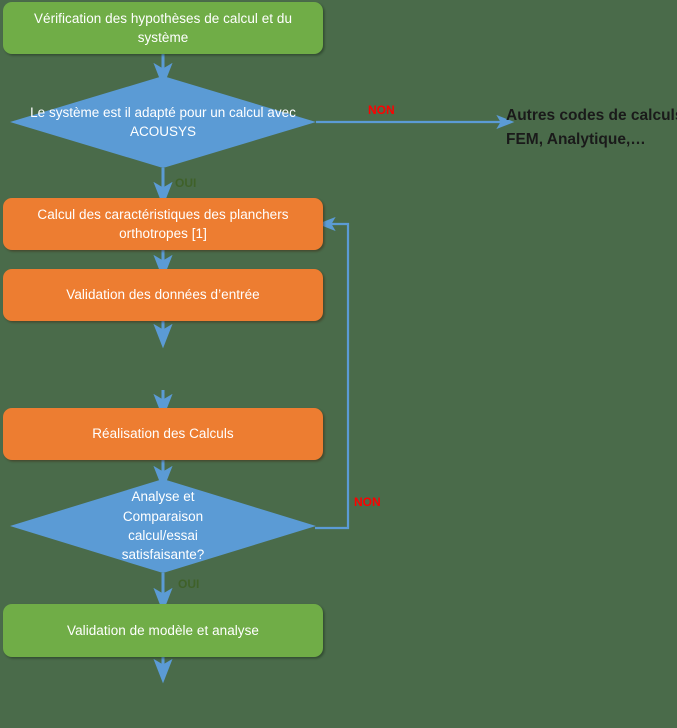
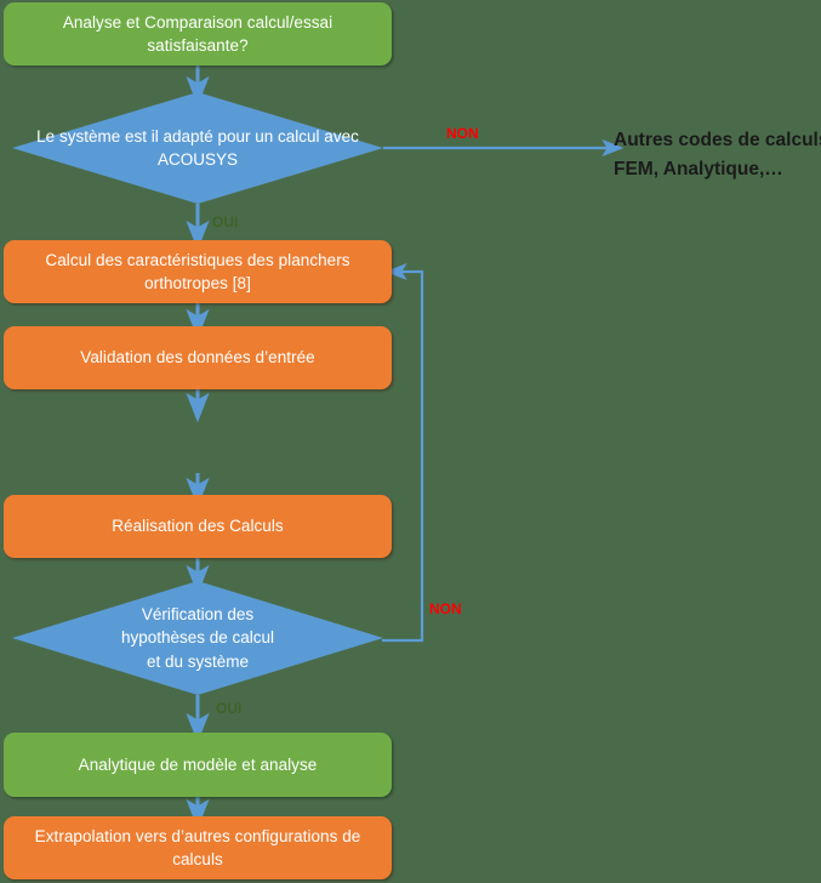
- Vérification des hypothèses de calcul et du système
+ Analyse et Comparaison calcul/essai satisfaisante?
  Le système est il adapté pour un calcul avec ACOUSYS
  NON
  OUI
  Autres codes de calcul
  FEM, Analytique,…
- Calcul des caractéristiques des planchers orthotropes [1]
+ Calcul des caractéristiques des planchers orthotropes [8]
  Validation des données d’entrée
  Réalisation des Calculs
- Analyse et Comparaison calcul/essai satisfaisante?
+ Vérification des hypothèses de calcul et du système
  NON
  OUI
- Validation de modèle et analyse
+ Analytique de modèle et analyse
+ Extrapolation vers d’autres configurations de calculs
